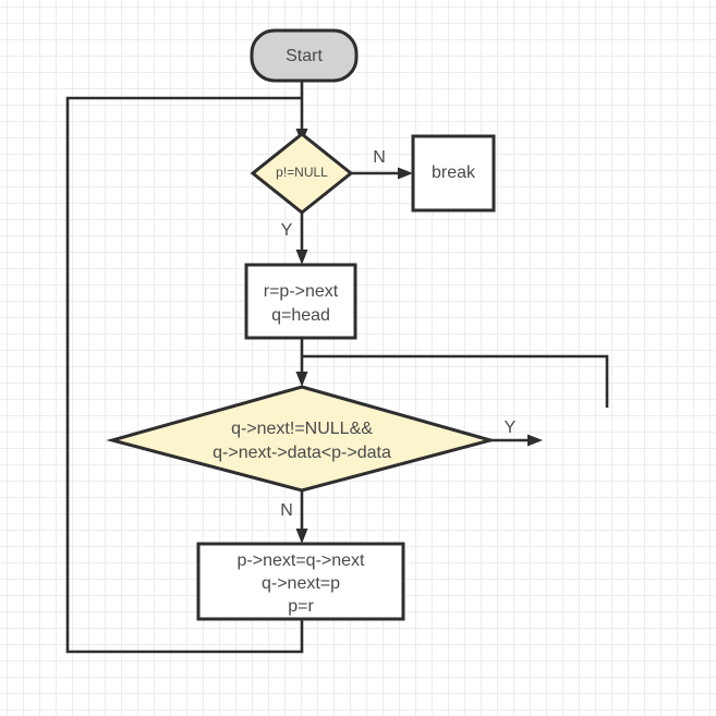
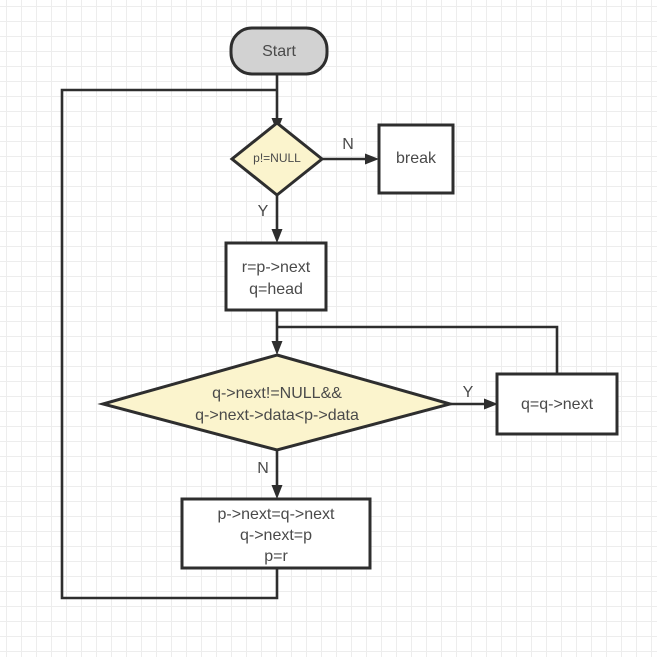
  Start
  p!=NULL
  break
  r=p->next
  q=head
  q->next!=NULL&&
  q->next->data<p->data
+ q=q->next
  p->next=q->next
  q->next=p
  p=r
  N
  Y
  Y
  N
